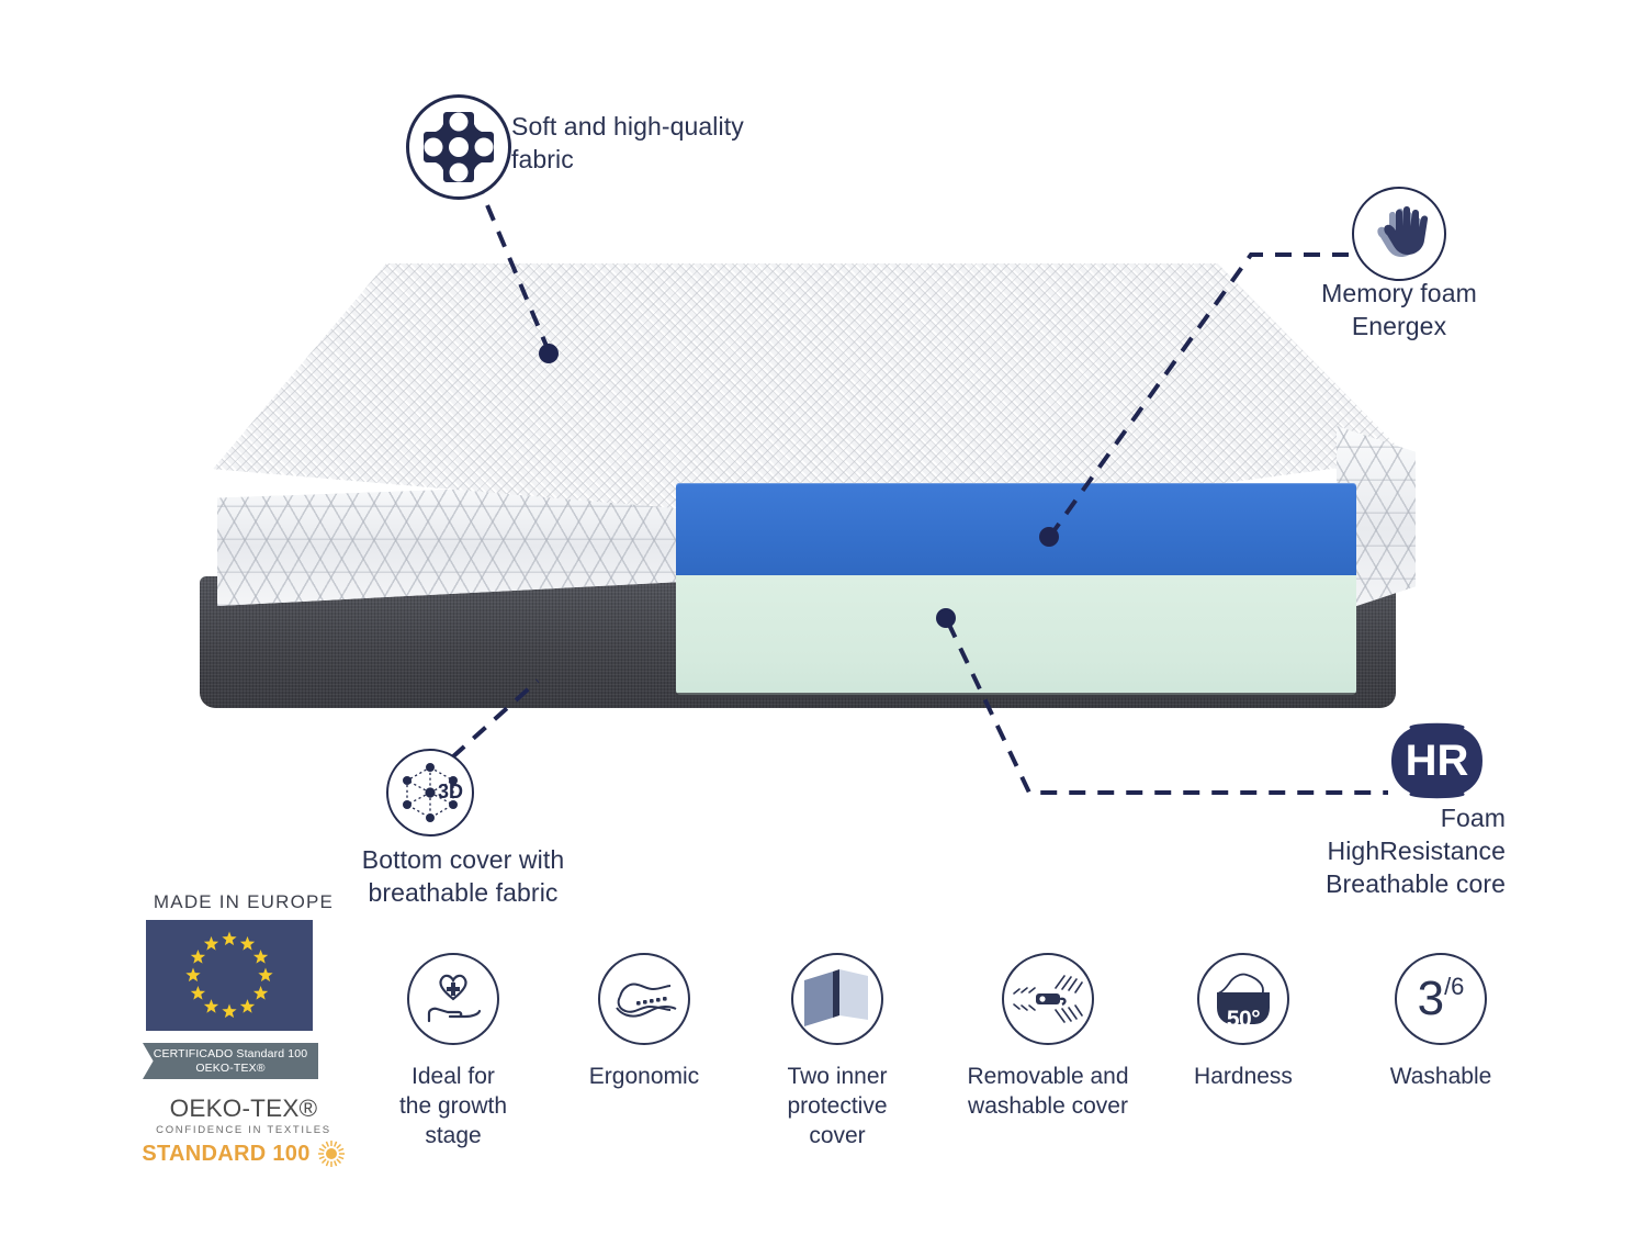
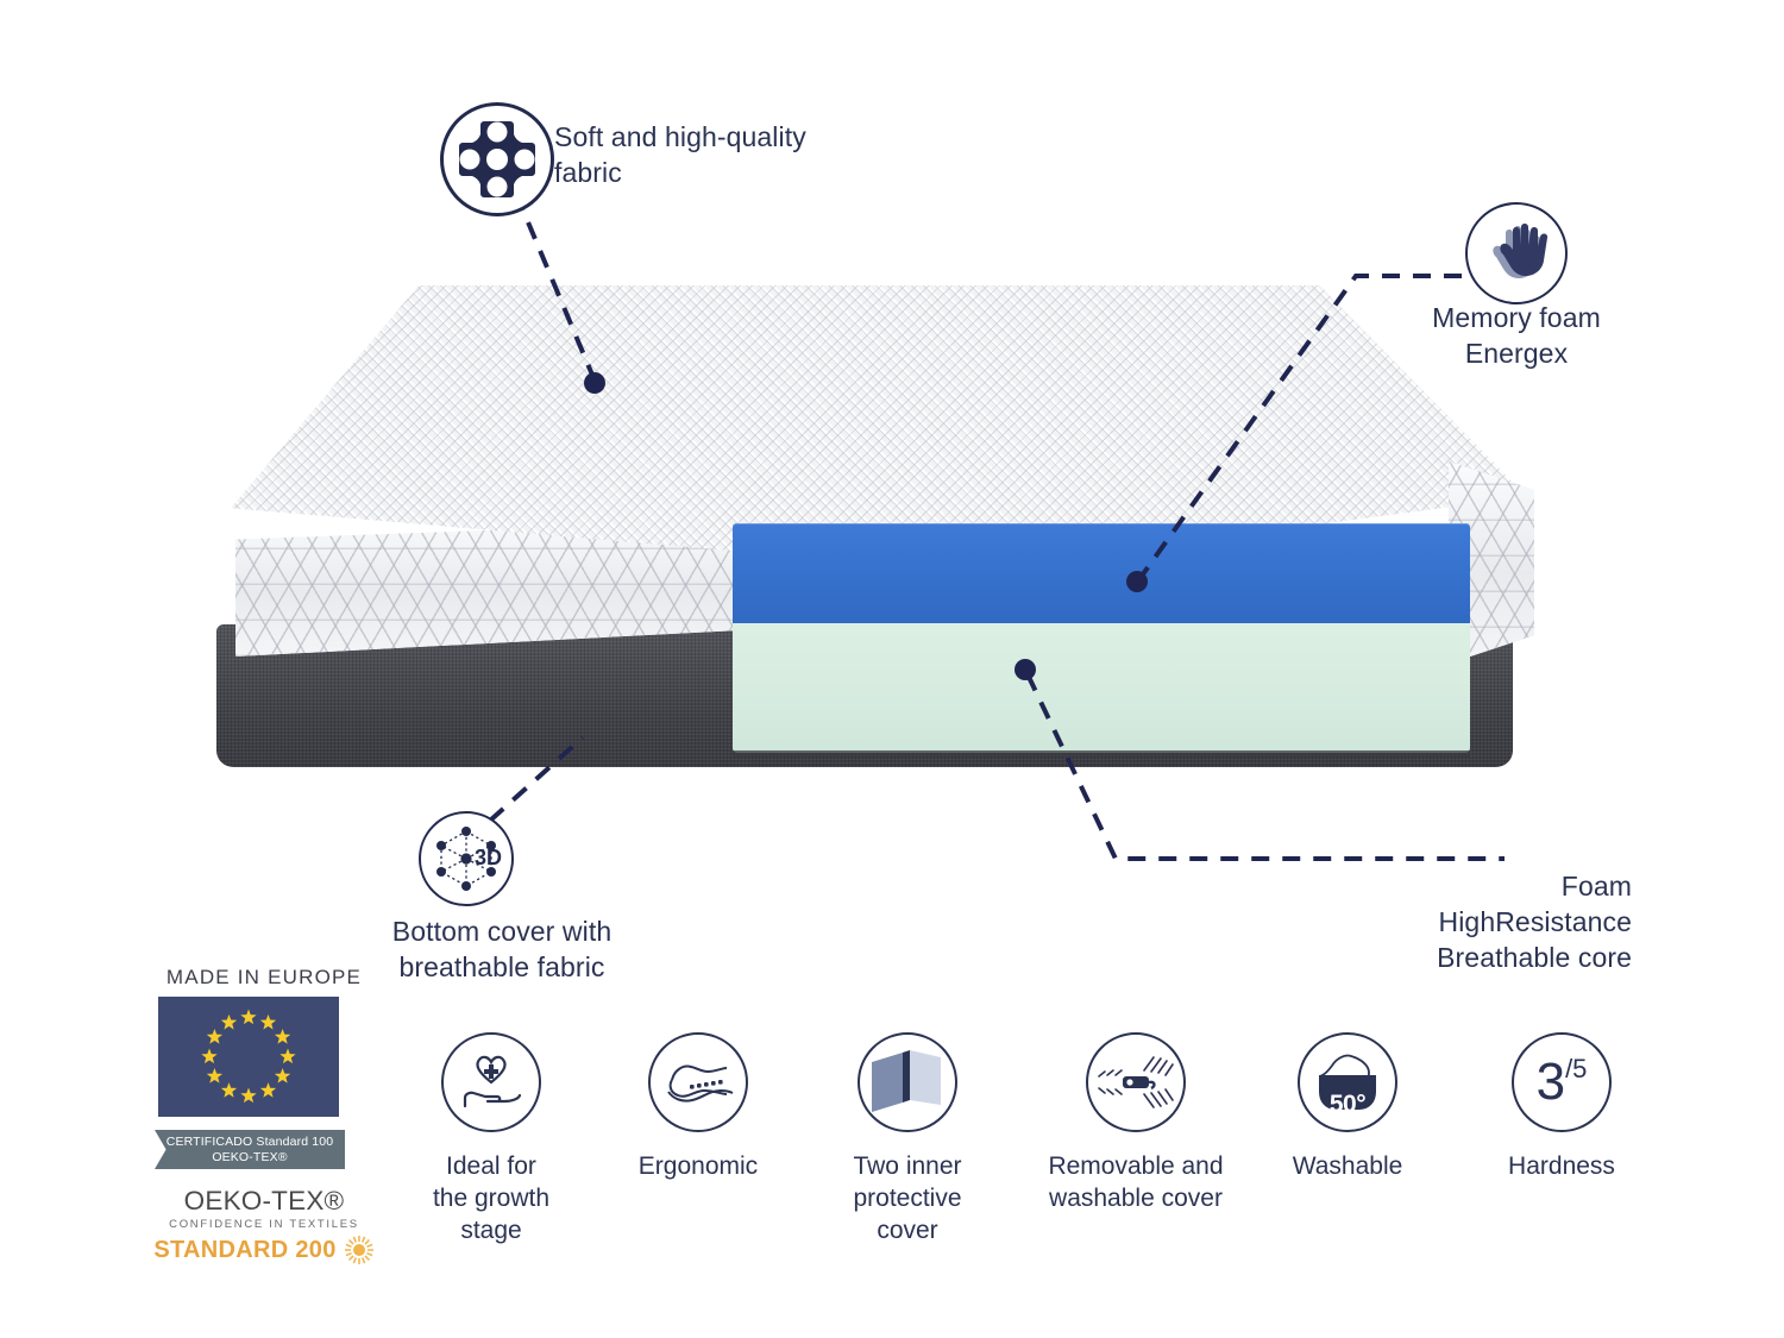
  Soft and high-quality
  fabric
  Memory foam
  Energex
  3D
  Bottom cover with
  breathable fabric
- HR
  Foam
  HighResistance
  Breathable core
  MADE IN EUROPE
  CERTIFICADO Standard 100
  OEKO-TEX®
  OEKO-TEX®
  CONFIDENCE IN TEXTILES
- STANDARD 100
+ STANDARD 200
  Ideal for
  the growth stage
  Ergonomic
  Two inner
  protective
  cover
  Removable and
  washable cover
  50°
- Hardness
+ Washable
  3
- /6
+ /5
- Washable
+ Hardness
